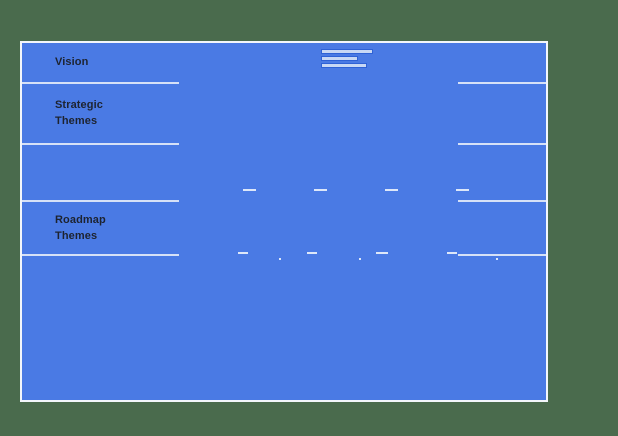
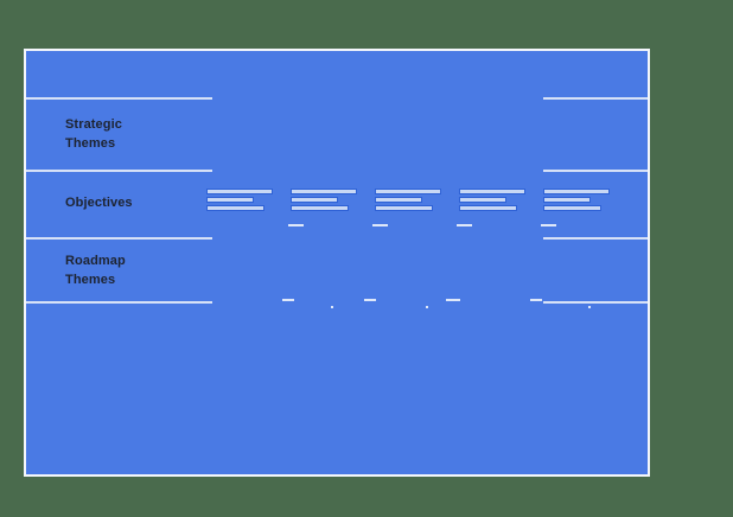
- Vision
  Strategic
  Themes
+ Objectives
  Roadmap
  Themes
